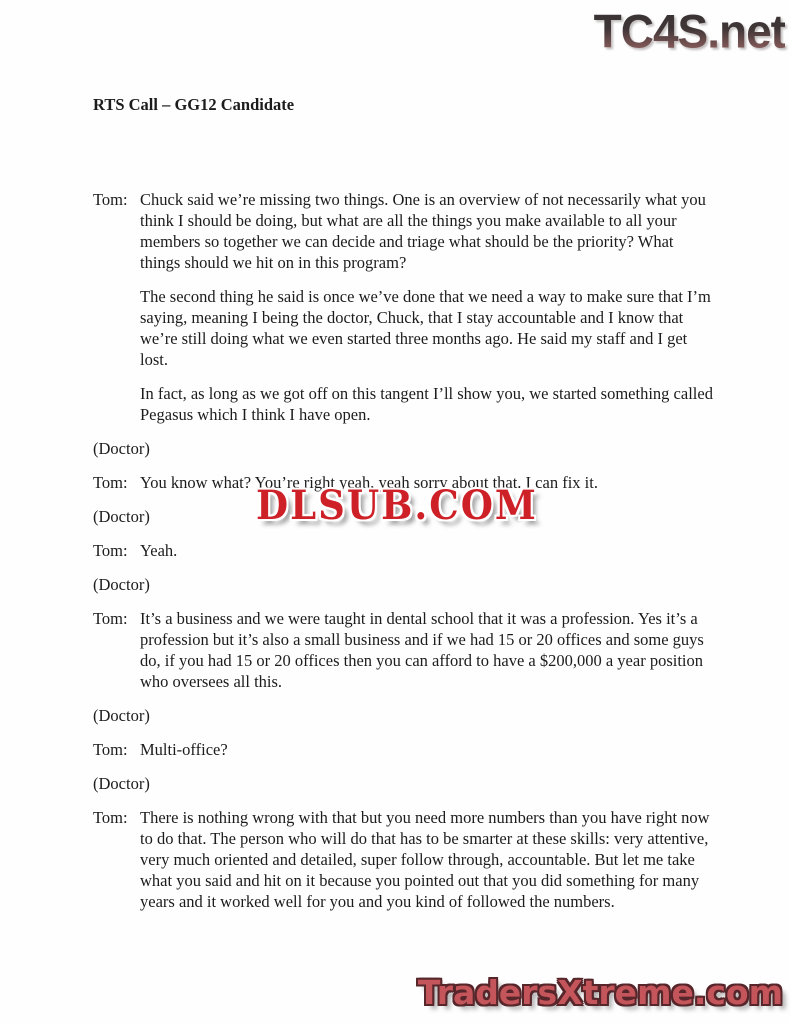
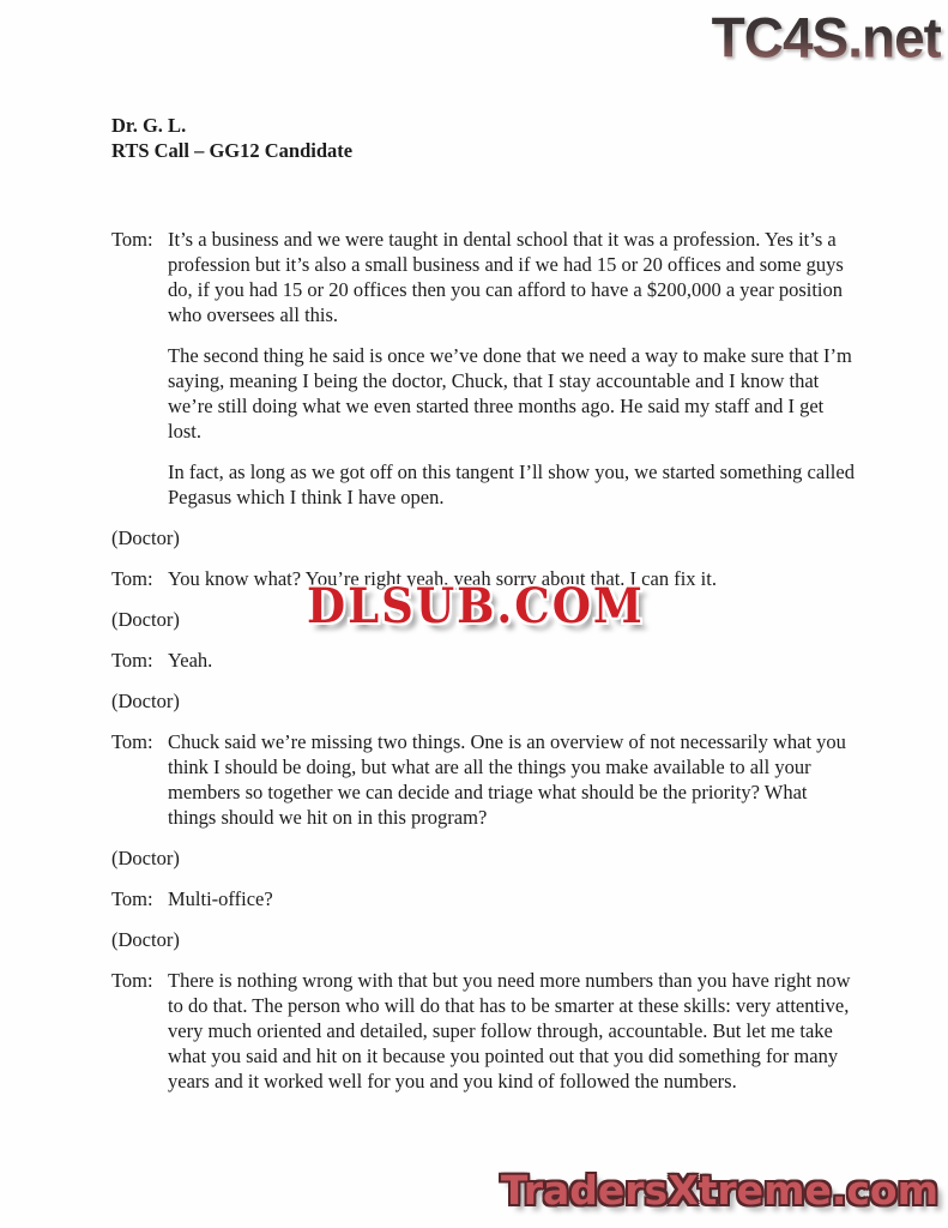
  TC4S.net
+ Dr. G. L.
  RTS Call – GG12 Candidate
  Tom:
- Chuck said we’re missing two things. One is an overview of not necessarily what you think I should be doing, but what are all the things you make available to all your members so together we can decide and triage what should be the priority? What things should we hit on in this program?
+ It’s a business and we were taught in dental school that it was a profession. Yes it’s a profession but it’s also a small business and if we had 15 or 20 offices and some guys do, if you had 15 or 20 offices then you can afford to have a $200,000 a year position who oversees all this.
  The second thing he said is once we’ve done that we need a way to make sure that I’m saying, meaning I being the doctor, Chuck, that I stay accountable and I know that we’re still doing what we even started three months ago. He said my staff and I get lost.
  In fact, as long as we got off on this tangent I’ll show you, we started something called Pegasus which I think I have open.
  (Doctor)
  Tom:
  You know what? You’re right yeah, yeah sorry about that. I can fix it.
  (Doctor)
  Tom:
  Yeah.
  (Doctor)
  Tom:
- It’s a business and we were taught in dental school that it was a profession. Yes it’s a profession but it’s also a small business and if we had 15 or 20 offices and some guys do, if you had 15 or 20 offices then you can afford to have a $200,000 a year position who oversees all this.
+ Chuck said we’re missing two things. One is an overview of not necessarily what you think I should be doing, but what are all the things you make available to all your members so together we can decide and triage what should be the priority? What things should we hit on in this program?
  (Doctor)
  Tom:
  Multi-office?
  (Doctor)
  Tom:
  There is nothing wrong with that but you need more numbers than you have right now to do that. The person who will do that has to be smarter at these skills: very attentive, very much oriented and detailed, super follow through, accountable. But let me take what you said and hit on it because you pointed out that you did something for many years and it worked well for you and you kind of followed the numbers.
  DLSUB.COM
  TradersXtreme.com
